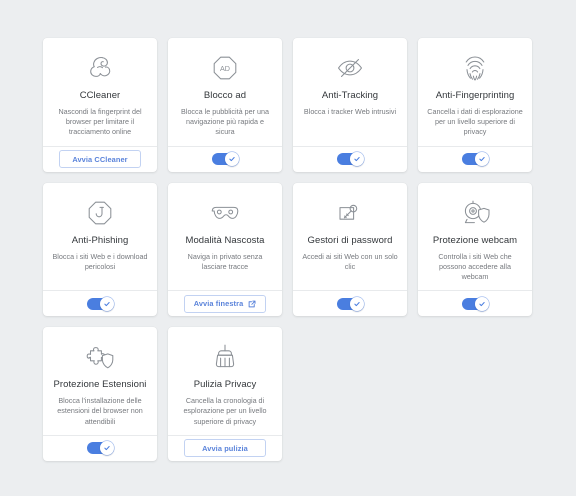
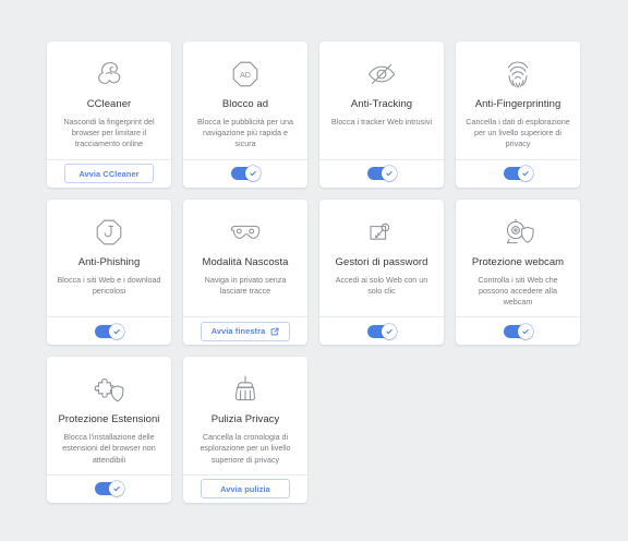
  CCleaner
  Nascondi la fingerprint del browser per limitare il tracciamento online
  Avvia CCleaner
  AD
  Blocco ad
  Blocca le pubblicità per una navigazione più rapida e sicura
  Anti-Tracking
  Blocca i tracker Web intrusivi
  Anti-Fingerprinting
  Cancella i dati di esplorazione per un livello superiore di privacy
  Anti-Phishing
  Blocca i siti Web e i download pericolosi
  Modalità Nascosta
  Naviga in privato senza lasciare tracce
  Avvia finestra
  Gestori di password
- Accedi ai siti Web con un solo clic
+ Accedi ai solo Web con un solo clic
  Protezione webcam
  Controlla i siti Web che possono accedere alla webcam
  Protezione Estensioni
  Blocca l'installazione delle estensioni del browser non attendibili
  Pulizia Privacy
  Cancella la cronologia di esplorazione per un livello superiore di privacy
  Avvia pulizia
